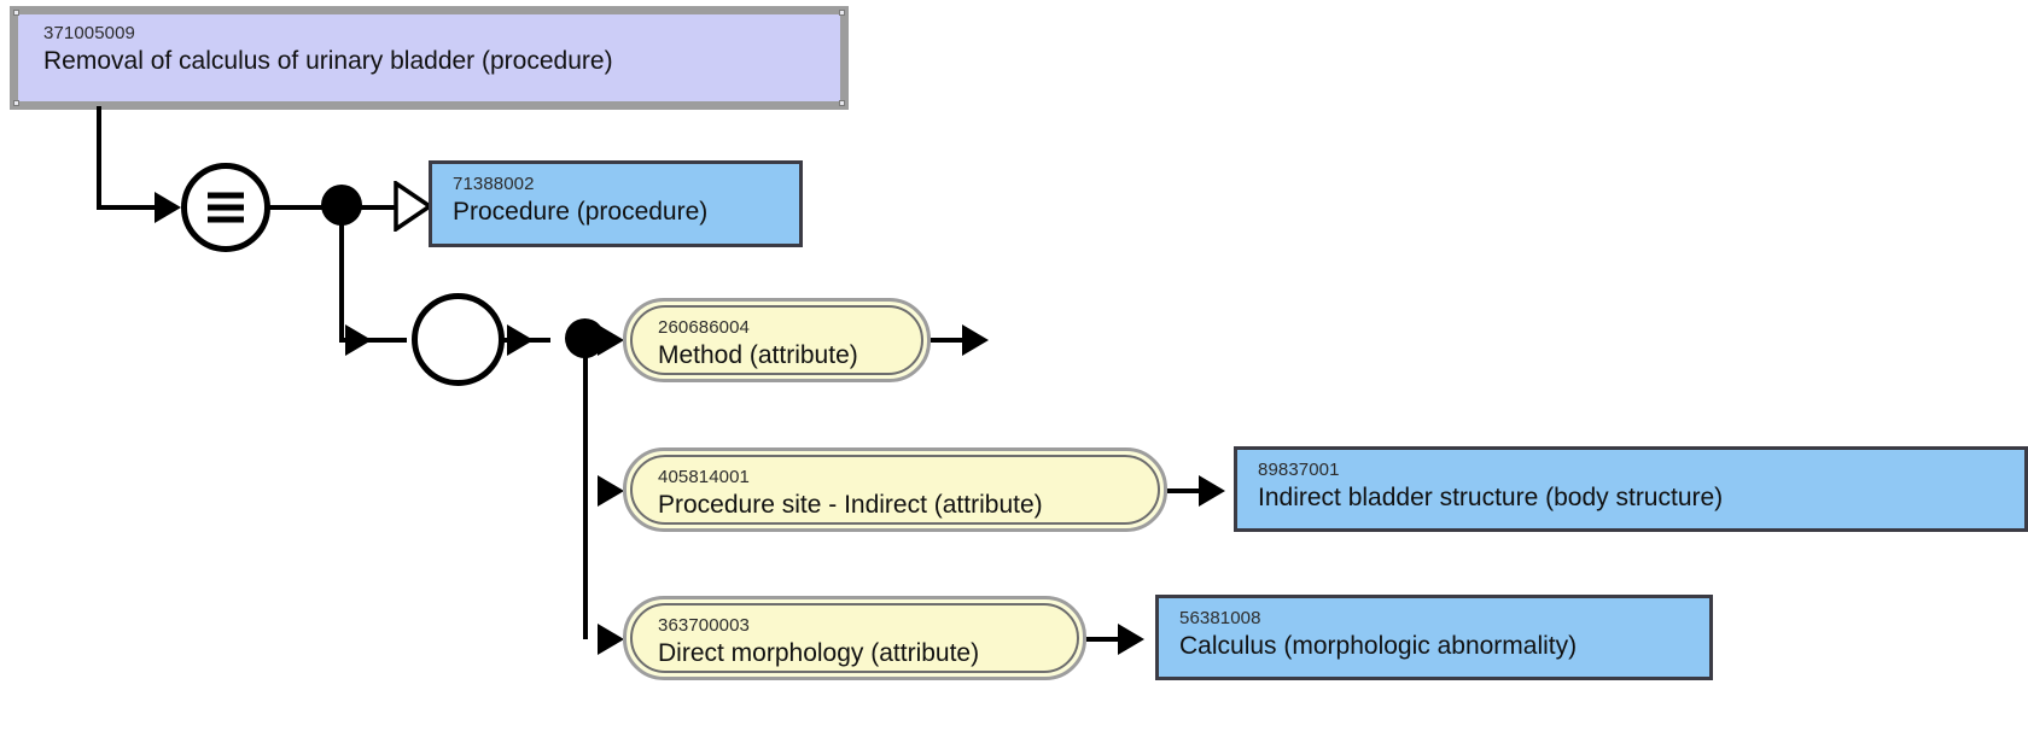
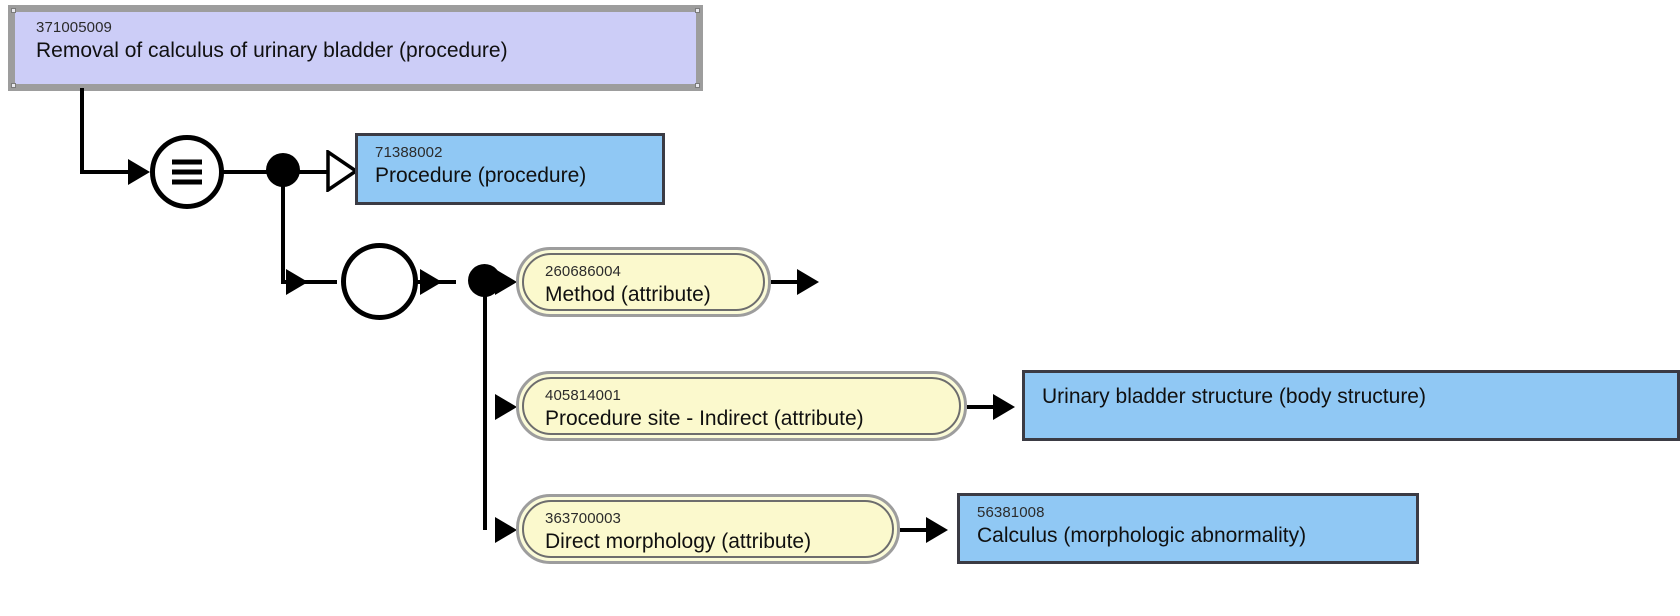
  371005009
  Removal of calculus of urinary bladder (procedure)
  71388002
  Procedure (procedure)
  260686004
  Method (attribute)
  405814001
  Procedure site - Indirect (attribute)
- 89837001
- Indirect bladder structure (body structure)
+ Urinary bladder structure (body structure)
  363700003
  Direct morphology (attribute)
  56381008
  Calculus (morphologic abnormality)
